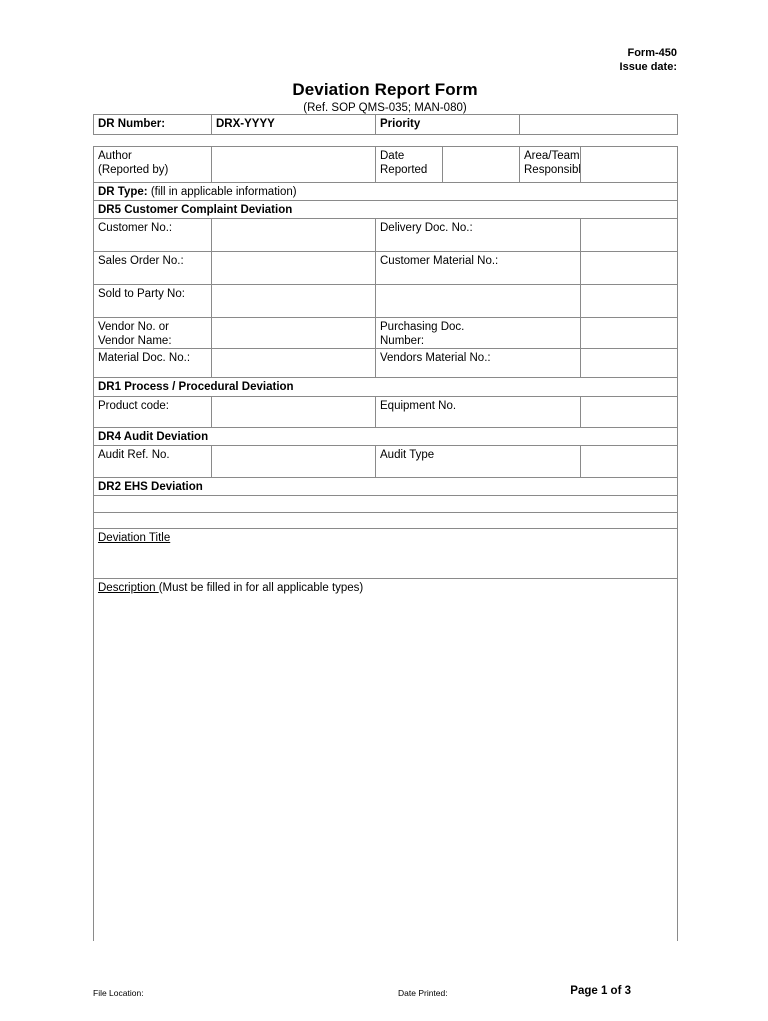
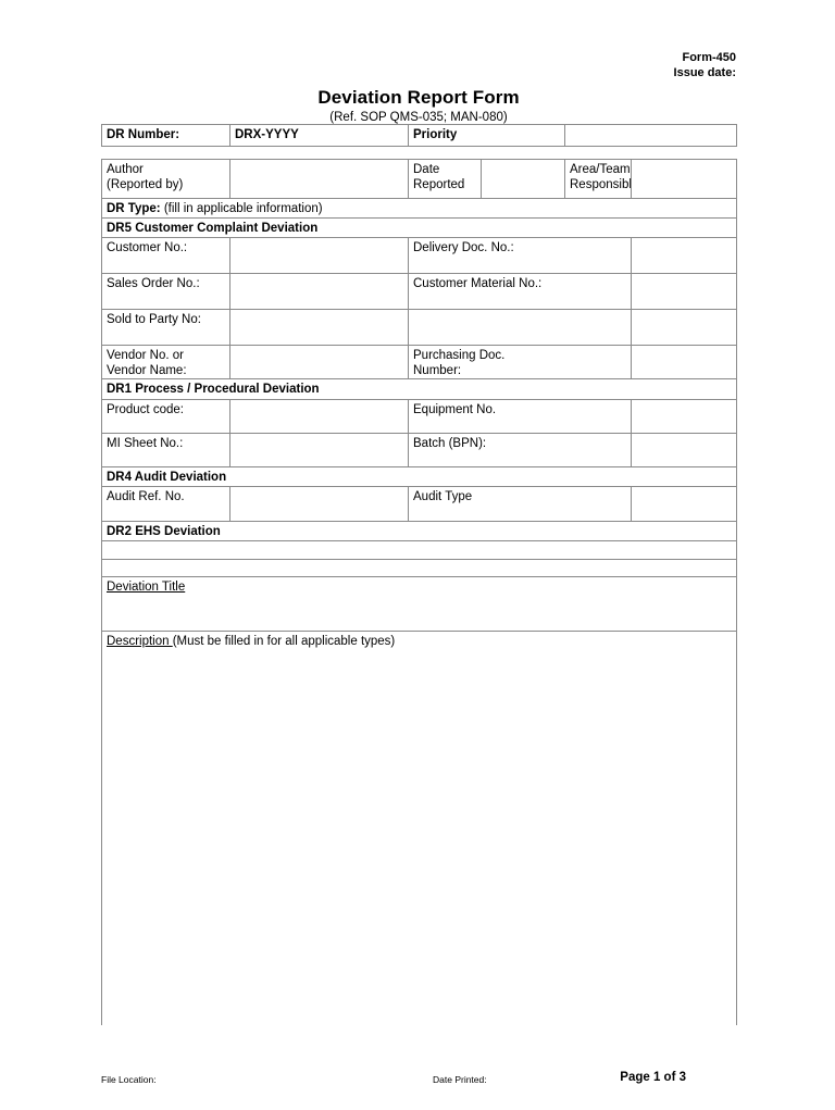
  Form-450
  Issue date:
  Deviation Report Form
  (Ref. SOP QMS-035; MAN-080)
  DR Number:	DRX-YYYY	Priority
  Author (Reported by)		Date Reported		Area/Team Responsibl
  DR Type: (fill in applicable information)
  DR5 Customer Complaint Deviation
  Customer No.:		Delivery Doc. No.:
  Sales Order No.:		Customer Material No.:
  Sold to Party No:
  Vendor No. or Vendor Name:		Purchasing Doc. Number:
- Material Doc. No.:		Vendors Material No.:
  DR1 Process / Procedural Deviation
  Product code:		Equipment No.
+ MI Sheet No.:		Batch (BPN):
  DR4 Audit Deviation
  Audit Ref. No.		Audit Type
  DR2 EHS Deviation
  Deviation Title
  Description (Must be filled in for all applicable types)
  File Location:
  Date Printed:
  Page 1 of 3
